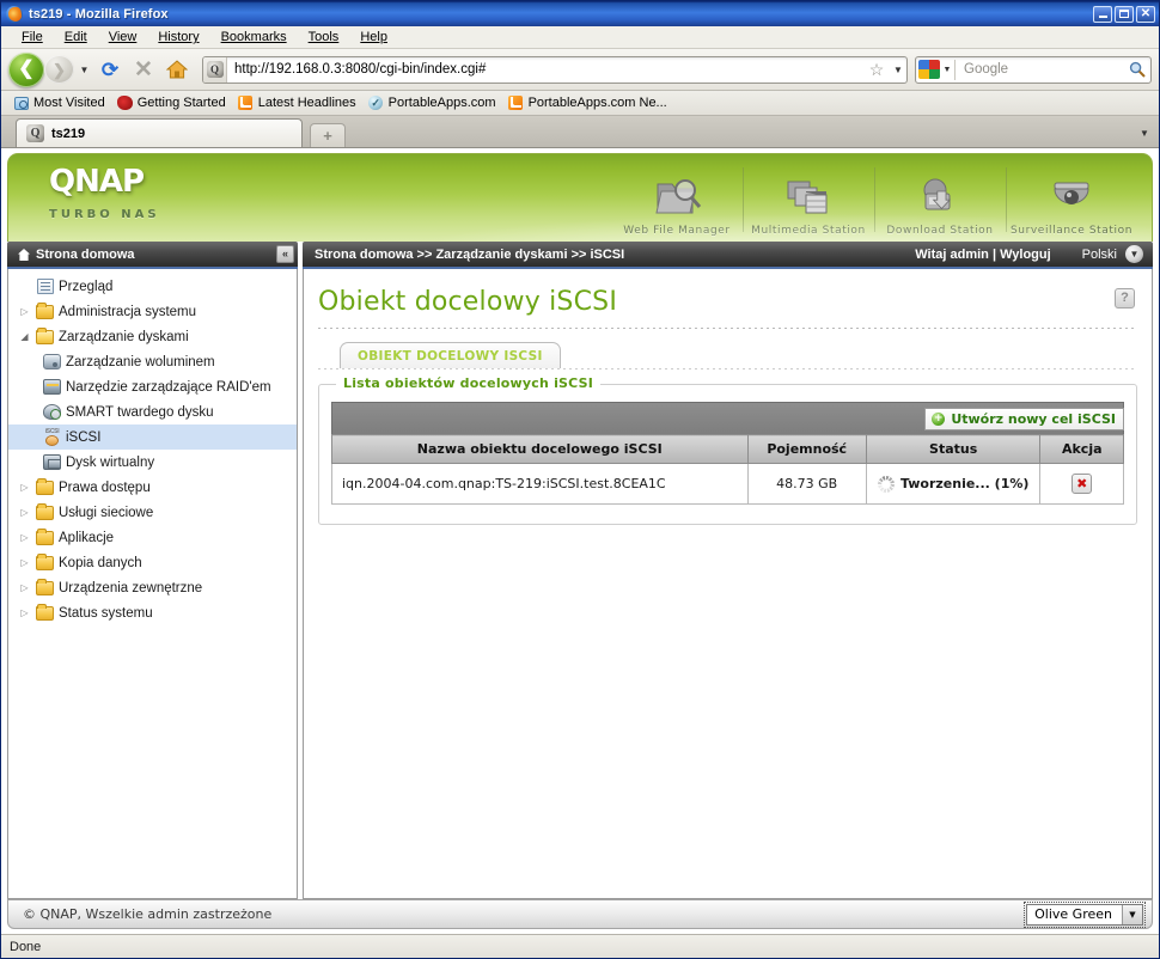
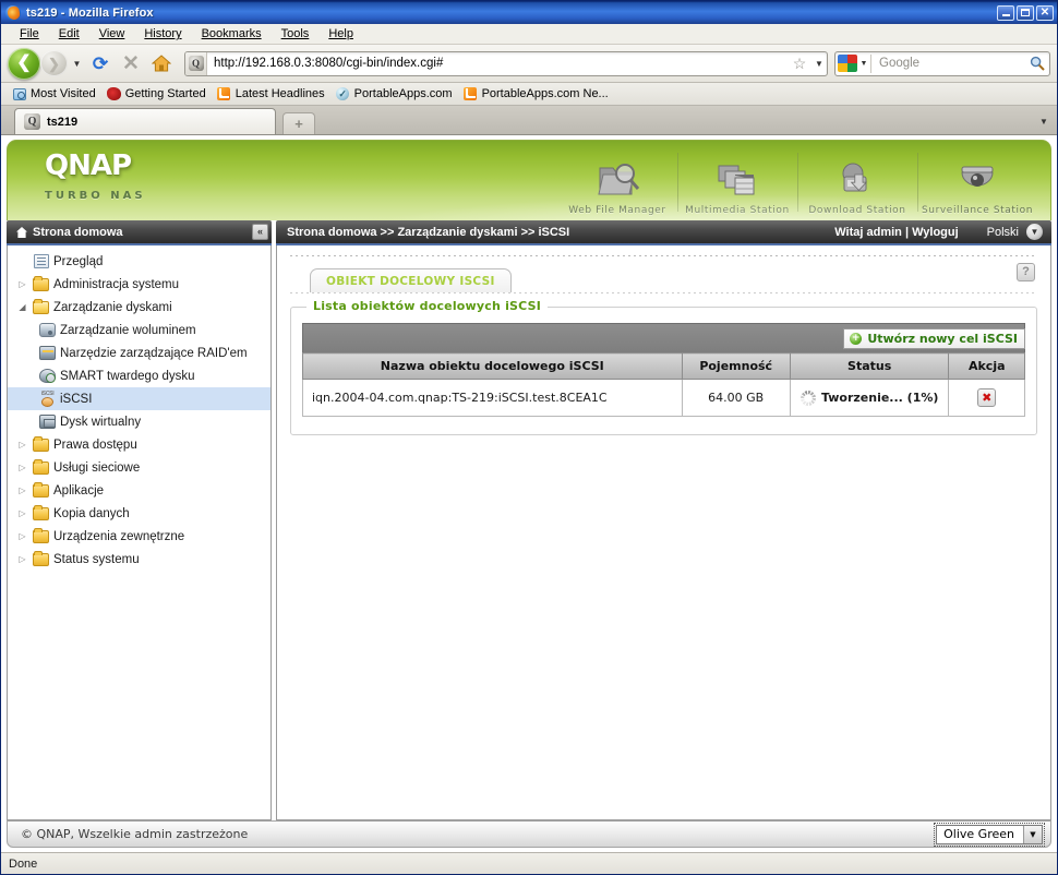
  ts219 - Mozilla Firefox
  ✕
  File
  Edit
  View
  History
  Bookmarks
  Tools
  Help
  ❮
  ❯
  ▼
  ⟳
  ✕
  Q
  http://192.168.0.3:8080/cgi-bin/index.cgi#
  ☆
  ▼
  Google
  Most Visited
  Getting Started
  Latest Headlines
  ✓
  PortableApps.com
  PortableApps.com Ne...
  Q
  ts219
  +
  ▼
  QNAP
  Strona domowa
  «
  Strona domowa >> Zarządzanie dyskami >> iSCSI
  Witaj admin | Wyloguj
  Polski
  ▼
  Przegląd
  ▷
  Administracja systemu
  ◢
  Zarządzanie dyskami
  Zarządzanie woluminem
  Narzędzie zarządzające RAID'em
  SMART twardego dysku
  iSCSI
  Dysk wirtualny
  ▷
  Prawa dostępu
  ▷
  Usługi sieciowe
  ▷
  Aplikacje
  ▷
  Kopia danych
  ▷
  Urządzenia zewnętrzne
  ▷
  Status systemu
- Obiekt docelowy iSCSI
  ?
  OBIEKT DOCELOWY ISCSI
  Lista obiektów docelowych iSCSI
  +
  Utwórz nowy cel iSCSI
  Nazwa obiektu docelowego iSCSI	Pojemność	Status	Akcja
- iqn.2004-04.com.qnap:TS-219:iSCSI.test.8CEA1C	48.73 GB	Tworzenie... (1%)	✖
+ iqn.2004-04.com.qnap:TS-219:iSCSI.test.8CEA1C	64.00 GB	Tworzenie... (1%)	✖
  © QNAP, Wszelkie admin zastrzeżone
  Olive Green
  ▼
  Done
